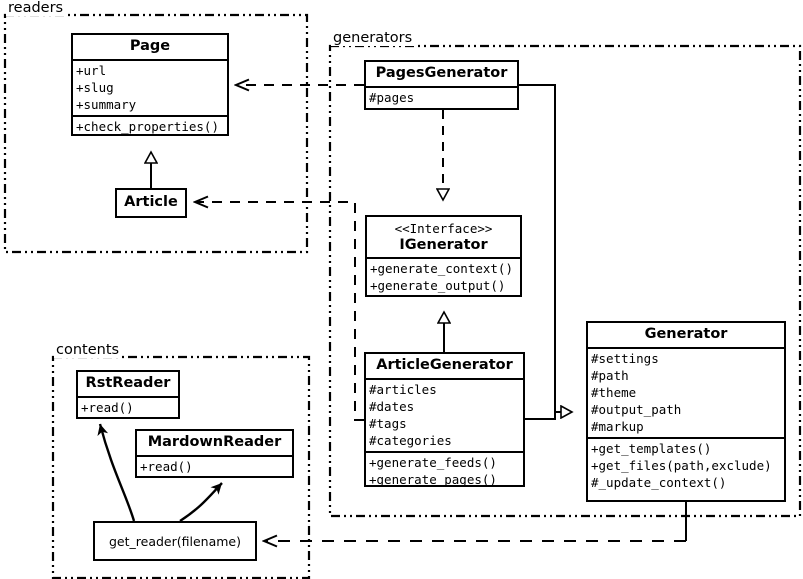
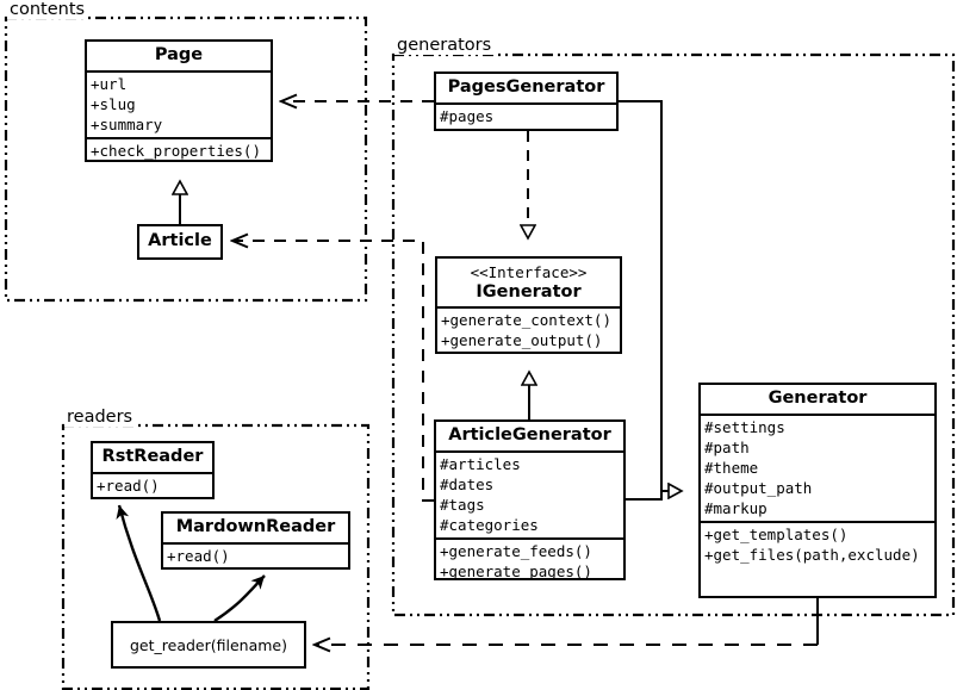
- readers
+ contents
  generators
- contents
+ readers
  Page
  +url
  +slug
  +summary
  +check_properties()
  Article
  PagesGenerator
  #pages
  <<Interface>>
  IGenerator
  +generate_context()
  +generate_output()
  ArticleGenerator
  #articles
  #dates
  #tags
  #categories
  +generate_feeds()
  +generate_pages()
  Generator
  #settings
  #path
  #theme
  #output_path
  #markup
  +get_templates()
  +get_files(path,exclude)
- #_update_context()
  RstReader
  +read()
  MardownReader
  +read()
  get_reader(filename)
